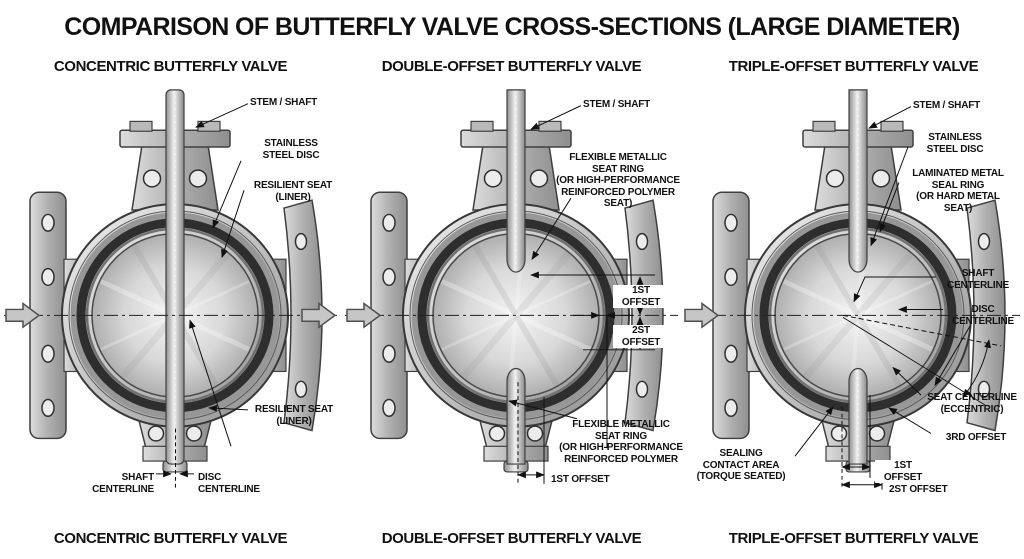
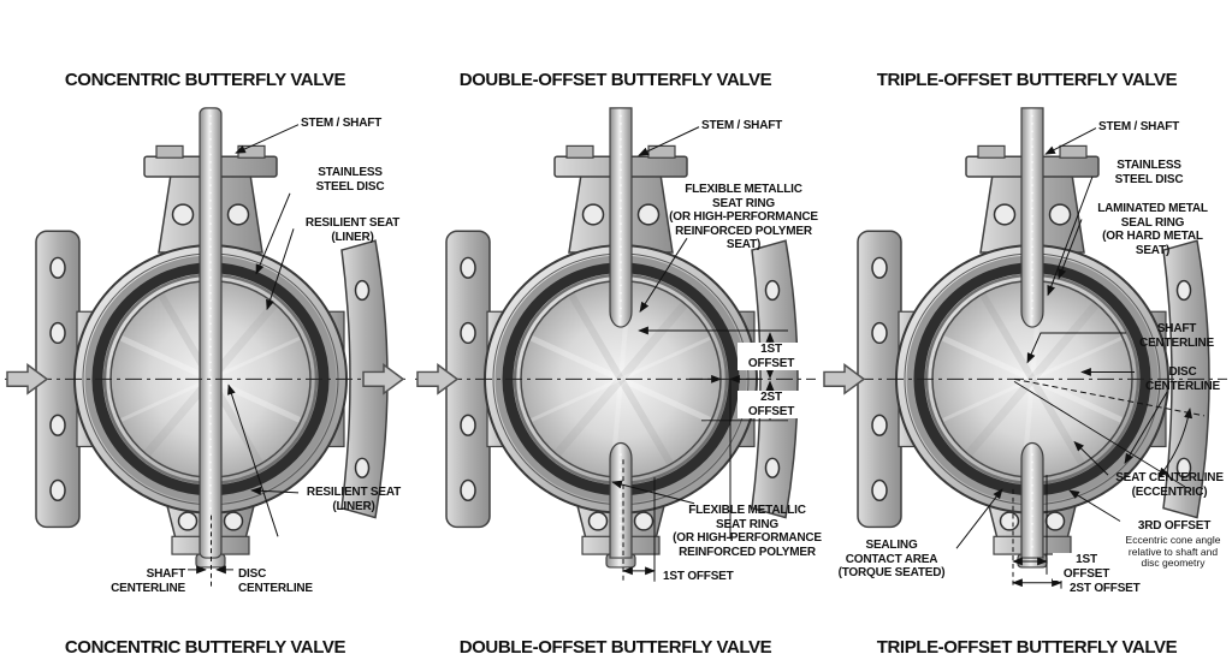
- COMPARISON OF BUTTERFLY VALVE CROSS-SECTIONS (LARGE DIAMETER)
  CONCENTRIC BUTTERFLY VALVE
  STEM / SHAFT
  STAINLESS
  STEEL DISC
  RESILIENT SEAT
  (LINER)
  RESILIENT SEAT
  (LINER)
  SHAFT
  CENTERLINE
  DISC
  CENTERLINE
  CONCENTRIC BUTTERFLY VALVE
  DOUBLE-OFFSET BUTTERFLY VALVE
  STEM / SHAFT
  FLEXIBLE METALLIC
  SEAT RING
  (OR HIGH-PERFORMANCE
  REINFORCED POLYMER SEAT)
  1ST
  OFFSET
  2ST
  OFFSET
  FLEXIBLE METALLIC
  SEAT RING
  (OR HIGH-PERFORMANCE
  REINFORCED POLYMER
  1ST OFFSET
  DOUBLE-OFFSET BUTTERFLY VALVE
  TRIPLE-OFFSET BUTTERFLY VALVE
  STEM / SHAFT
  STAINLESS
  STEEL DISC
  LAMINATED METAL
  SEAL RING
  (OR HARD METAL SEAT)
  SHAFT
  CENTERLINE
  DISC
  CENTERLINE
  SEAT CENTERLINE
  (ECCENTRIC)
  3RD OFFSET
+ Eccentric cone angle
+ relative to shaft and
+ disc geometry
  SEALING
  CONTACT AREA
  (TORQUE SEATED)
  1ST
  OFFSET
  2ST OFFSET
  TRIPLE-OFFSET BUTTERFLY VALVE
